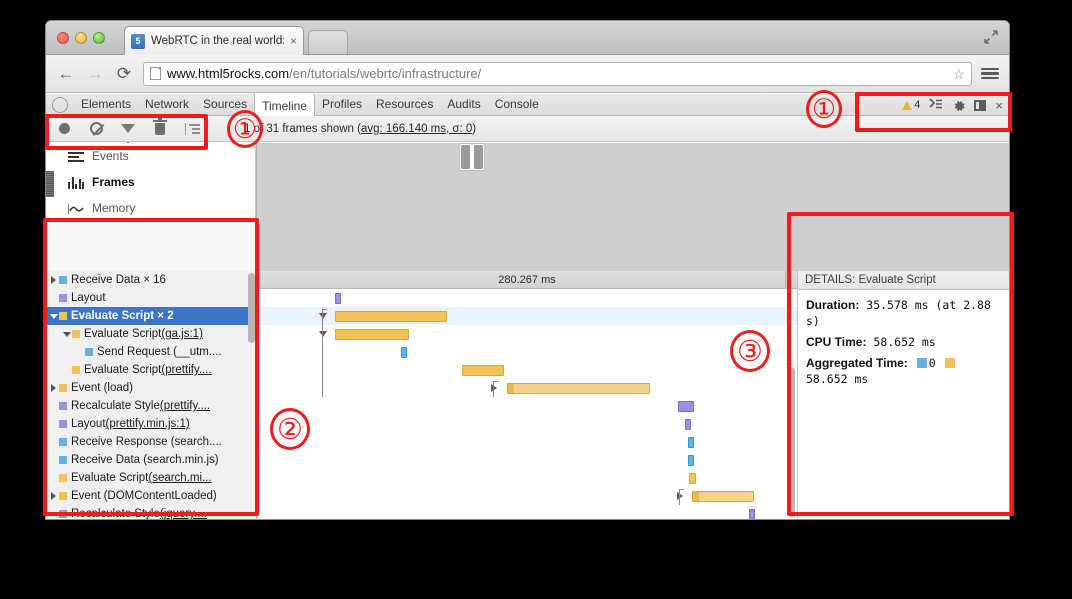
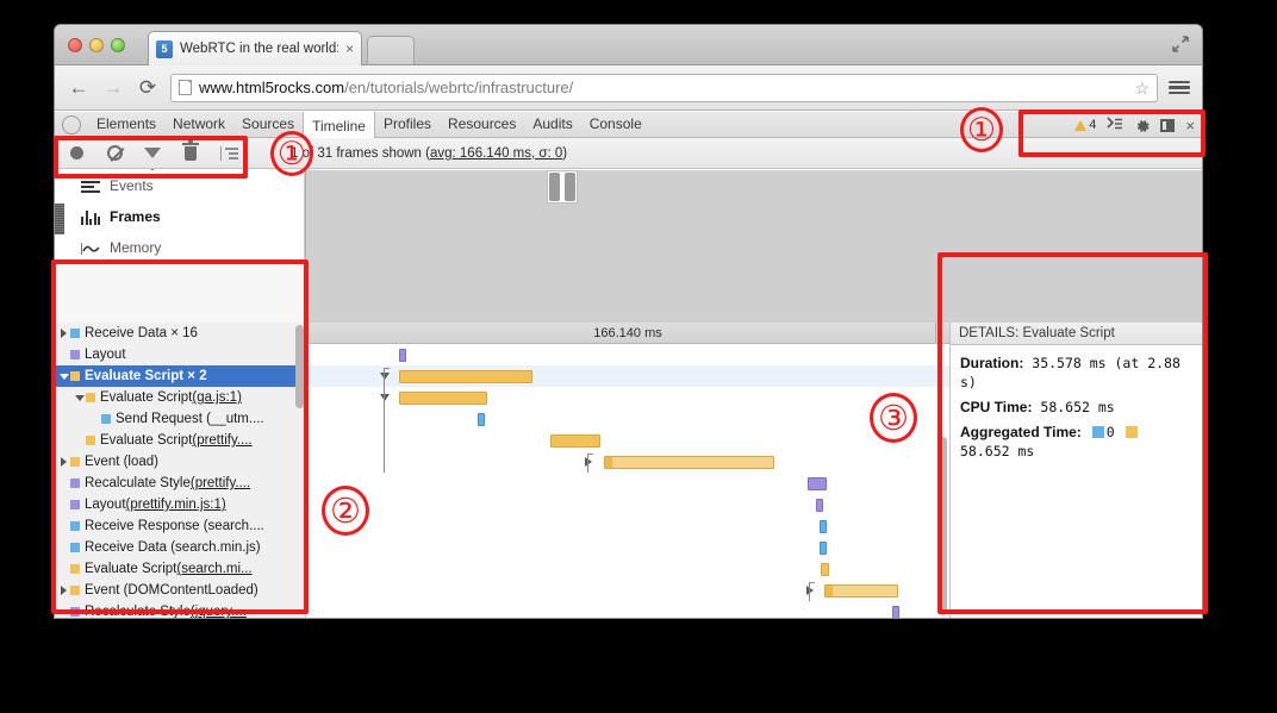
  5
  WebRTC in the real world:
  ×
  ←
  →
  ⟳
  www.html5rocks.com/en/tutorials/webrtc/infrastructure/
  ☆
  Elements
  Network
  Sources
  Timeline
  Profiles
  Resources
  Audits
  Console
  4
  ×
  1 of 31 frames shown (avg: 166.140 ms, σ: 0)
  Events
  Frames
  Memory
  Receive Data × 16
  Layout
  Evaluate Script × 2
  Evaluate Script
  (ga.js:1)
  Send Request (__utm....
  Evaluate Script
  (prettify....
  Event (load)
  Recalculate Style
  (prettify....
  Layout
  (prettify.min.js:1)
  Receive Response (search....
  Receive Data (search.min.js)
  Evaluate Script
  (search.mi...
  Event (DOMContentLoaded)
  Recalculate Style
  (jquery....
- 280.267 ms
+ 166.140 ms
  DETAILS: Evaluate Script
  Duration: 35.578 ms (at 2.88 s)
  CPU Time: 58.652 ms
  Aggregated Time: 0
  58.652 ms
  ①
  ①
  ②
  ③
